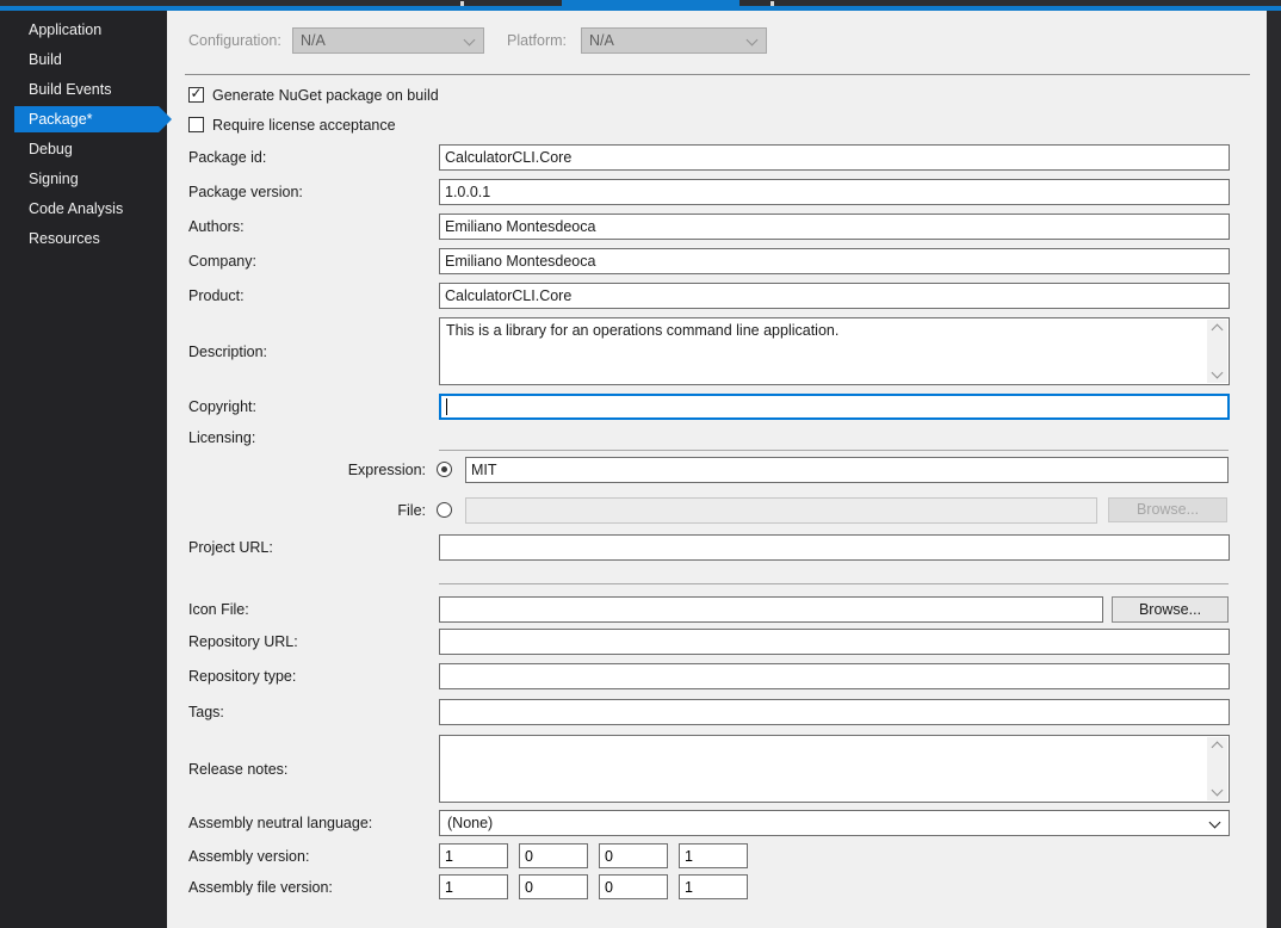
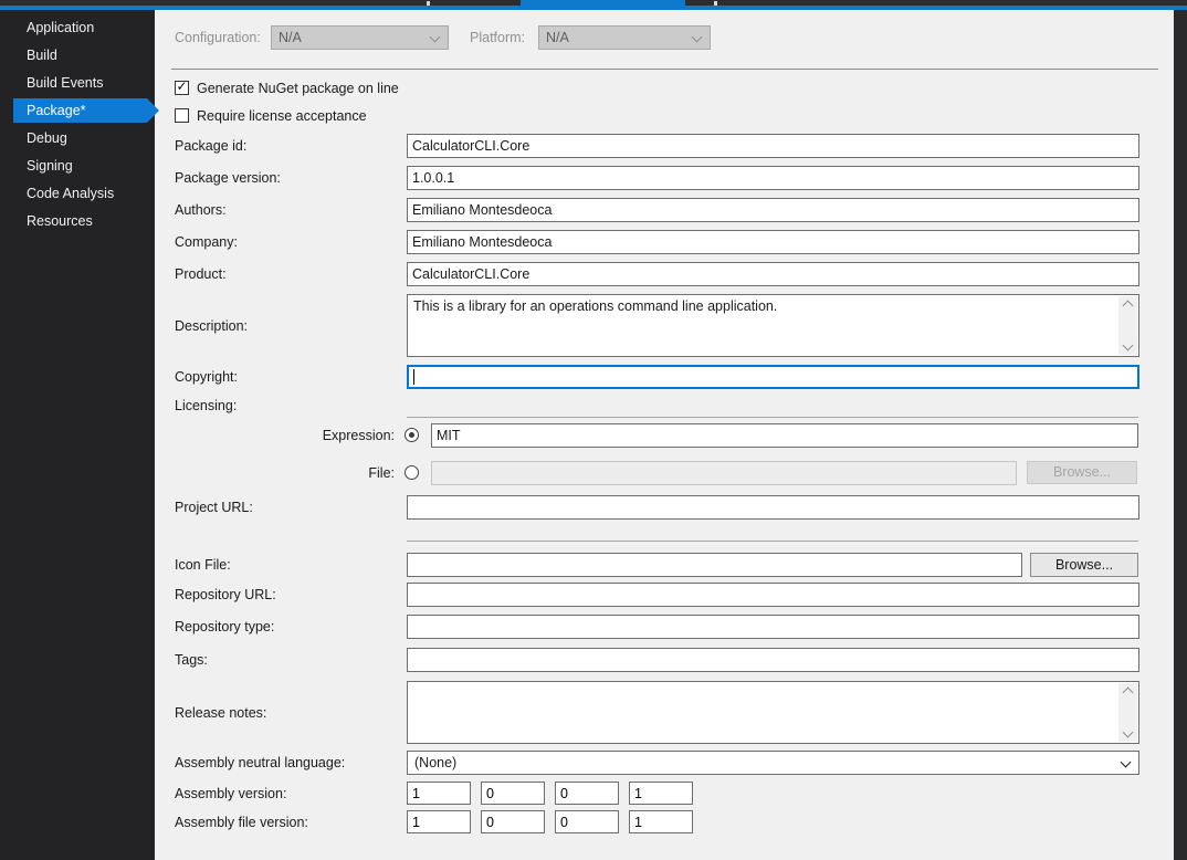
  Application
  Build
  Build Events
  Package*
  Debug
  Signing
  Code Analysis
  Resources
  Configuration:
  N/A
  Platform:
  N/A
  ✓
- Generate NuGet package on build
+ Generate NuGet package on line
  Require license acceptance
  Package id:
  CalculatorCLI.Core
  Package version:
  1.0.0.1
  Authors:
  Emiliano Montesdeoca
  Company:
  Emiliano Montesdeoca
  Product:
  CalculatorCLI.Core
  Description:
  This is a library for an operations command line application.
  Copyright:
  Licensing:
  Expression:
  MIT
  File:
  Browse...
  Project URL:
  Icon File:
  Browse...
  Repository URL:
  Repository type:
  Tags:
  Release notes:
  Assembly neutral language:
  (None)
  Assembly version:
  1
  0
  0
  1
  Assembly file version:
  1
  0
  0
  1
